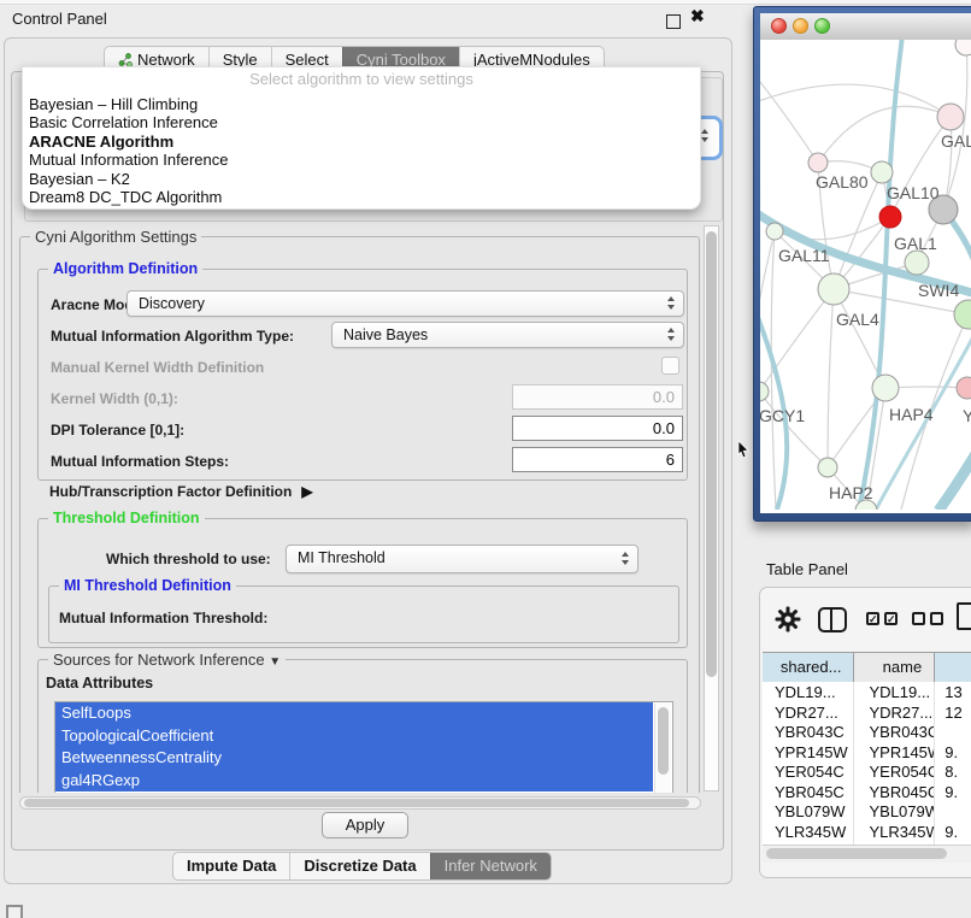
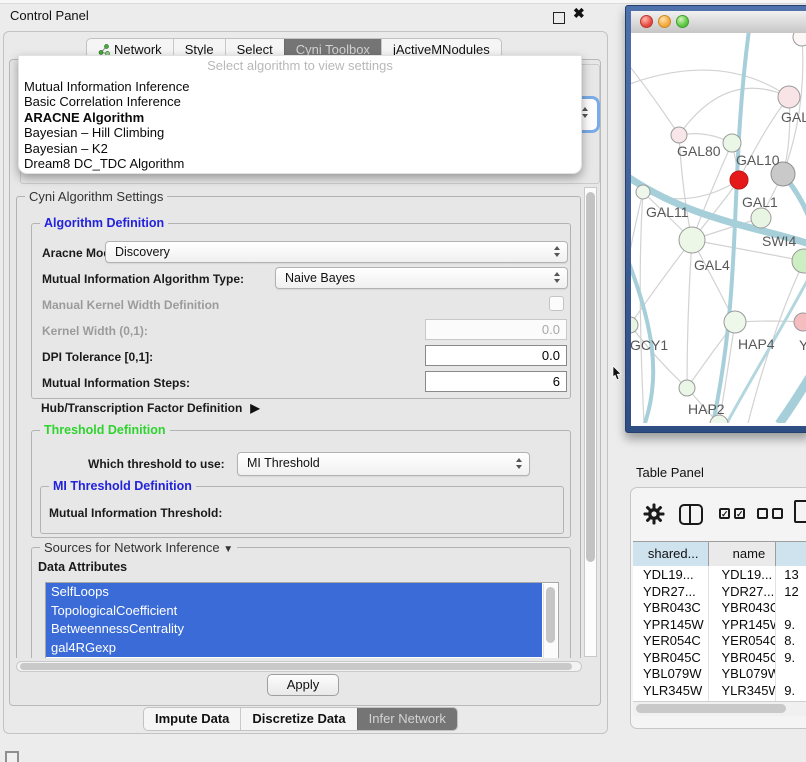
  Control Panel
  ✖
  Network
  Style
  Select
  Cyni Toolbox
  jActiveMNodules
  Select algorithm to view settings
- Bayesian – Hill Climbing
+ Mutual Information Inference
  Basic Correlation Inference
  ARACNE Algorithm
- Mutual Information Inference
+ Bayesian – Hill Climbing
  Bayesian – K2
  Dream8 DC_TDC Algorithm
  Cyni Algorithm Settings
  Algorithm Definition
  Aracne Mo
  Discovery
  Mutual Information Algorithm Type:
  Naive Bayes
  Manual Kernel Width Definition
  Kernel Width (0,1):
  0.0
  DPI Tolerance [0,1]:
  0.0
  Mutual Information Steps:
  6
  Hub/Transcription Factor Definition ▶
  Threshold Definition
  Which threshold to use:
  MI Threshold
  MI Threshold Definition
  Mutual Information Threshold:
  Sources for Network Inference ▼
  Data Attributes
  SelfLoops
  TopologicalCoefficient
  BetweennessCentrality
  gal4RGexp
  Apply
  Impute Data
  Discretize Data
  Infer Network
  GAL
  GAL80
  GAL10
  GAL1
  GAL11
  SWI4
  GAL4
  GCY1
  HAP4
  Y
  HAP2
  Table Panel
  ✓ ✓
  shared...
  name
  YDL19...
  YDL19...
  13
  YDR27...
  YDR27...
  12
  YBR043C
  YBR043C
  YPR145W
  YPR145W
  9.
  YER054C
  YER054C
  8.
  YBR045C
  YBR045C
  9.
  YBL079W
  YBL079W
  YLR345W
  YLR345W
  9.
